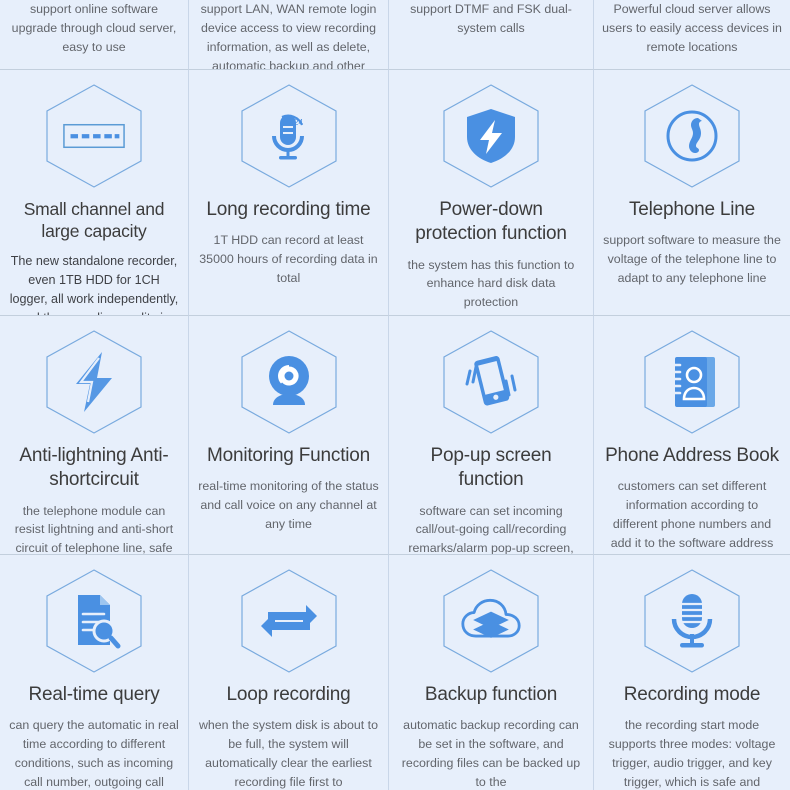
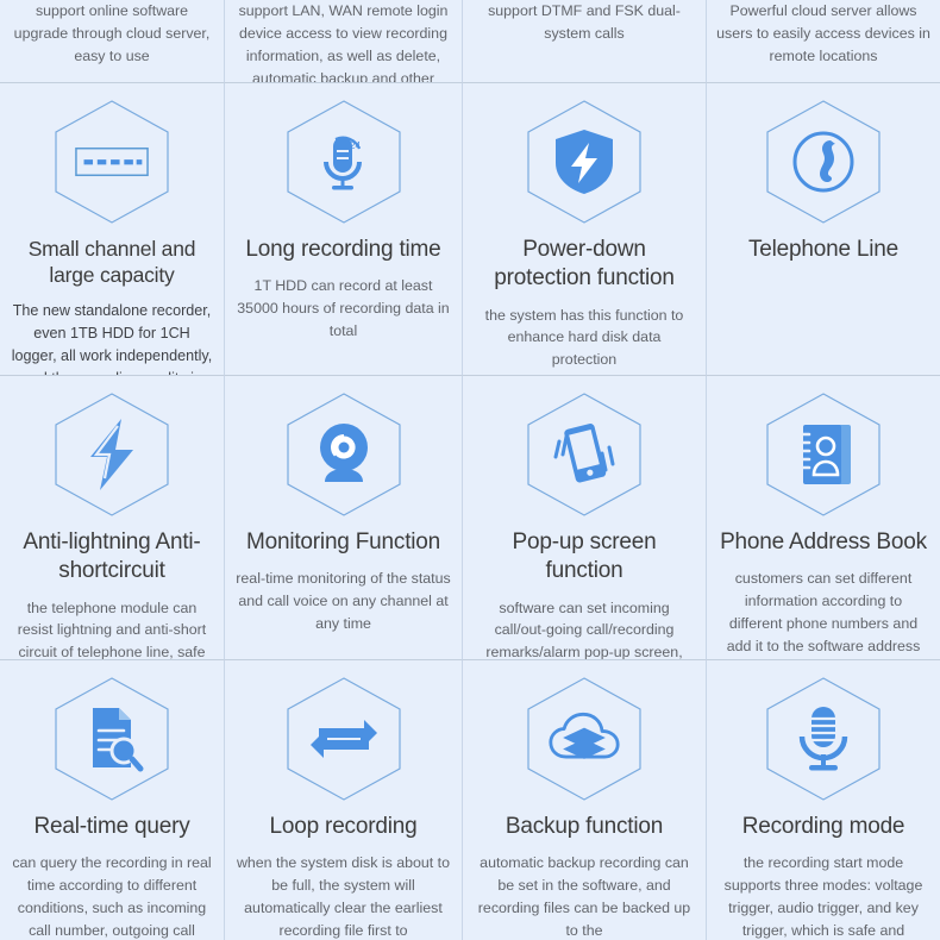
  support online software upgrade through cloud server, easy to use
  support LAN, WAN remote login device access to view recording information, as well as delete, automatic backup and other
  support DTMF and FSK dual-system calls
  Powerful cloud server allows users to easily access devices in remote locations
  Small channel and large capacity
  24
  Long recording time
  1T HDD can record at least 35000 hours of recording data in total
  Power-down protection function
  the system has this function to enhance hard disk data protection
  Telephone Line
- support software to measure the voltage of the telephone line to adapt to any telephone line
  Anti-lightning Anti-shortcircuit
  the telephone module can resist lightning and anti-short circuit of telephone line, safe
  Monitoring Function
  real-time monitoring of the status and call voice on any channel at any time
  Pop-up screen function
  Phone Address Book
  customers can set different information according to different phone numbers and add it to the software address
  Real-time query
- can query the automatic in real time according to different conditions, such as incoming call number, outgoing call
+ can query the recording in real time according to different conditions, such as incoming call number, outgoing call
  Loop recording
  when the system disk is about to be full, the system will automatically clear the earliest recording file first to
  Backup function
  automatic backup recording can be set in the software, and recording files can be backed up to the
  Recording mode
  the recording start mode supports three modes: voltage trigger, audio trigger, and key trigger, which is safe and
